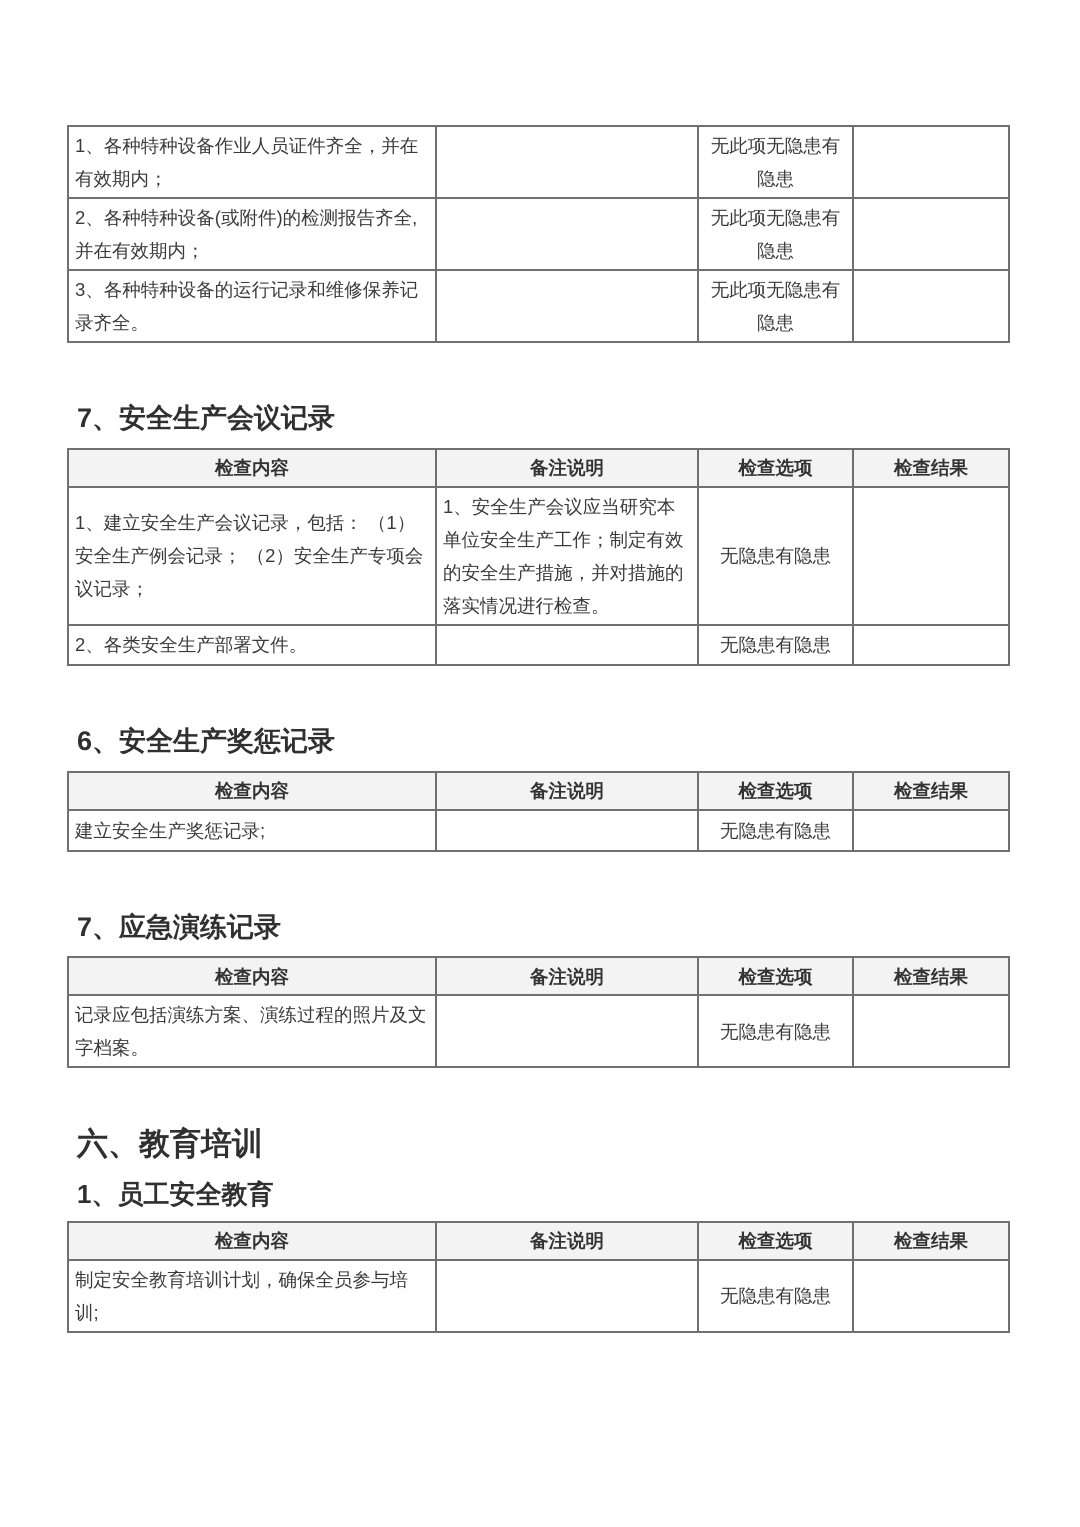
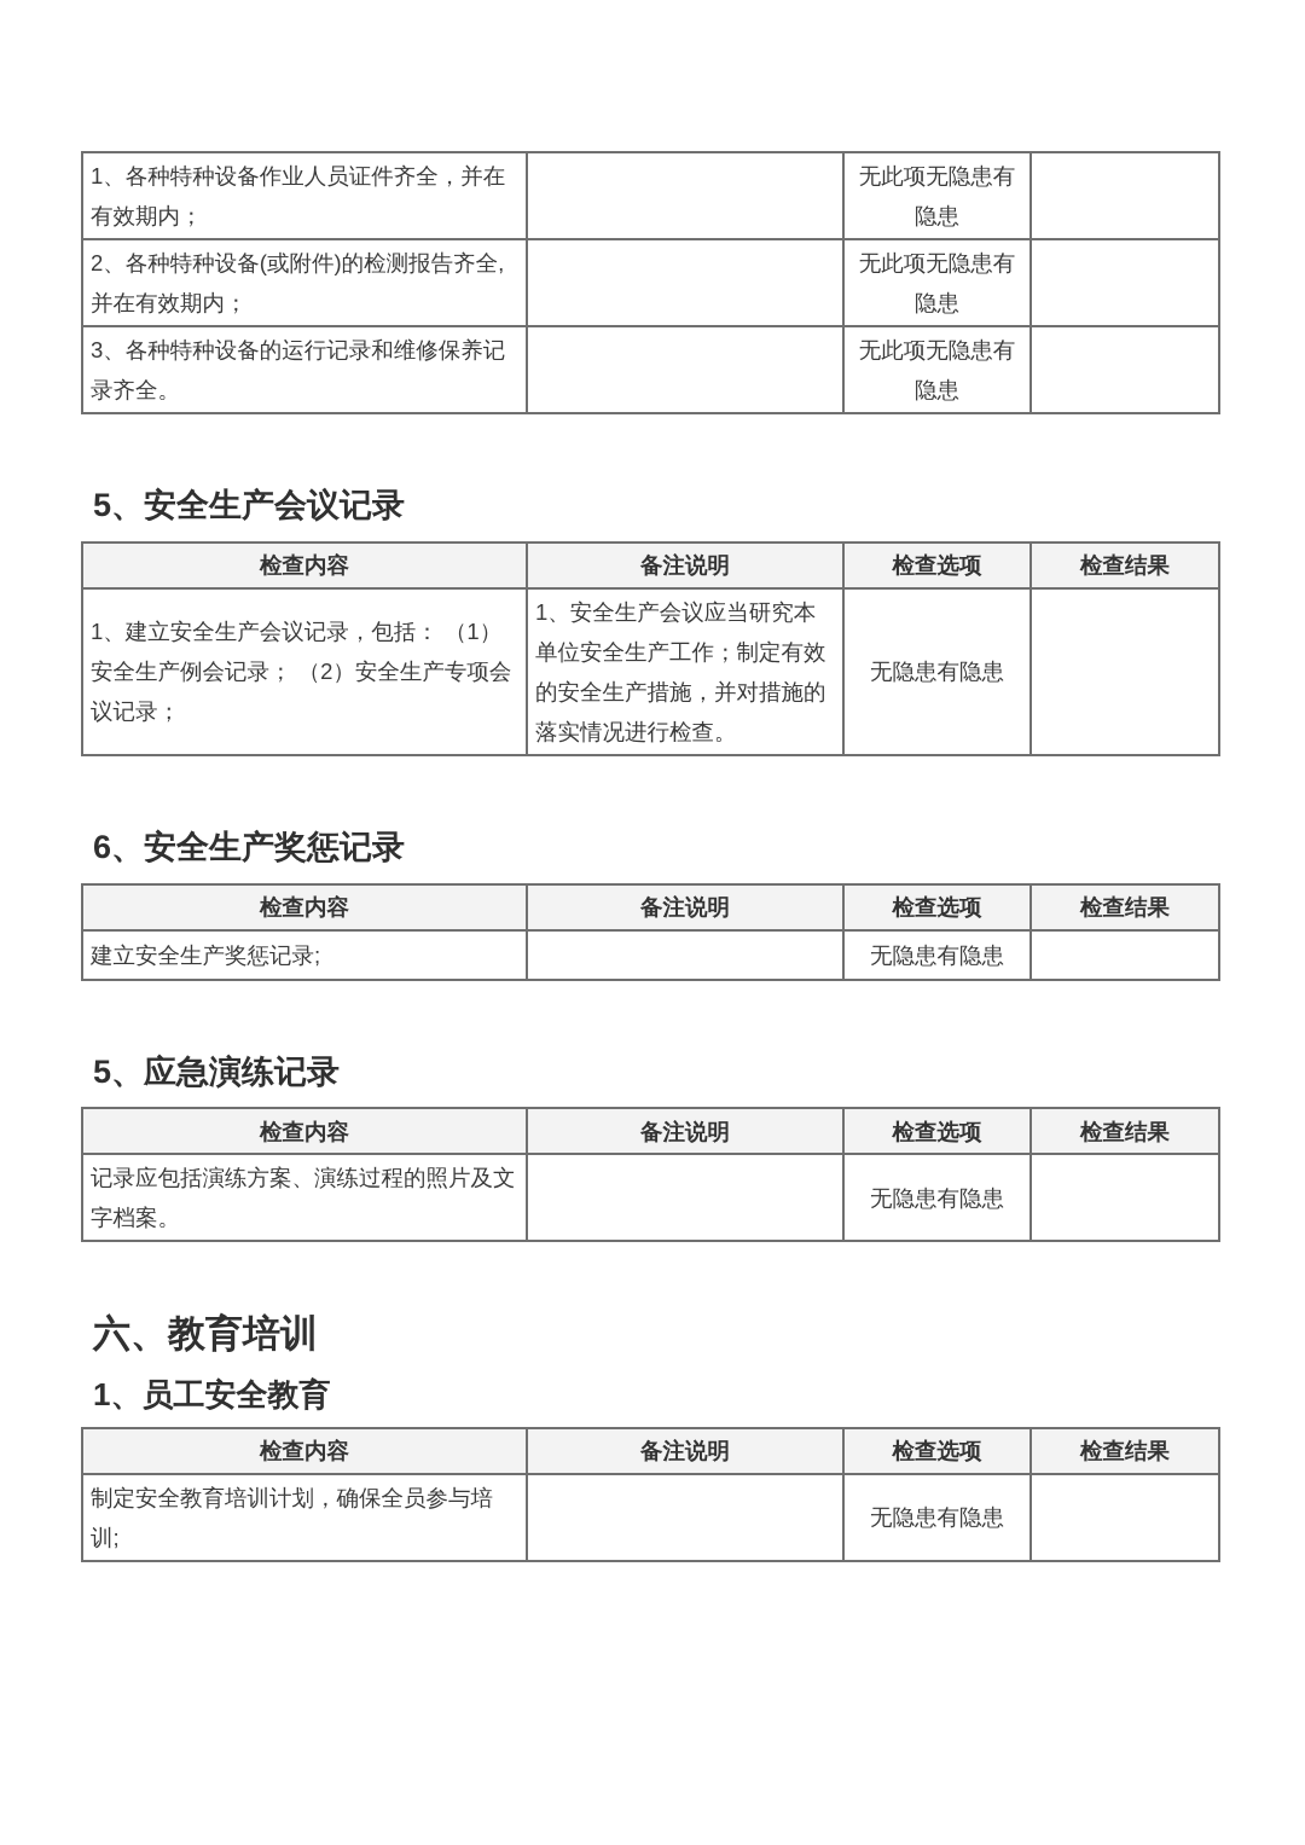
  1、各种特种设备作业人员证件齐全，并在有效期内；		无此项无隐患有隐患
  2、各种特种设备(或附件)的检测报告齐全,并在有效期内；		无此项无隐患有隐患
  3、各种特种设备的运行记录和维修保养记录齐全。		无此项无隐患有隐患
- 7、安全生产会议记录
+ 5、安全生产会议记录
  检查内容	备注说明	检查选项	检查结果
  1、建立安全生产会议记录，包括： （1）安全生产例会记录； （2）安全生产专项会议记录；	1、安全生产会议应当研究本单位安全生产工作；制定有效的安全生产措施，并对措施的落实情况进行检查。	无隐患有隐患
- 2、各类安全生产部署文件。		无隐患有隐患
  6、安全生产奖惩记录
  检查内容	备注说明	检查选项	检查结果
  建立安全生产奖惩记录;		无隐患有隐患
- 7、应急演练记录
+ 5、应急演练记录
  检查内容	备注说明	检查选项	检查结果
  记录应包括演练方案、演练过程的照片及文字档案。		无隐患有隐患
  六、教育培训
  1、员工安全教育
  检查内容	备注说明	检查选项	检查结果
  制定安全教育培训计划，确保全员参与培训;		无隐患有隐患
